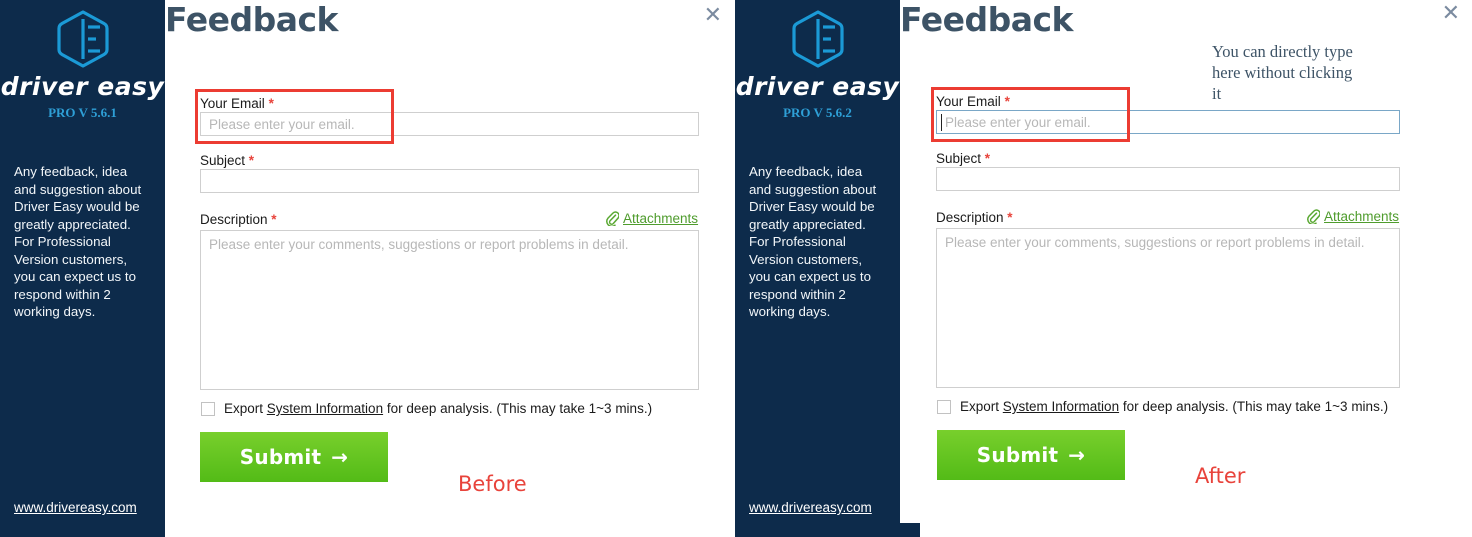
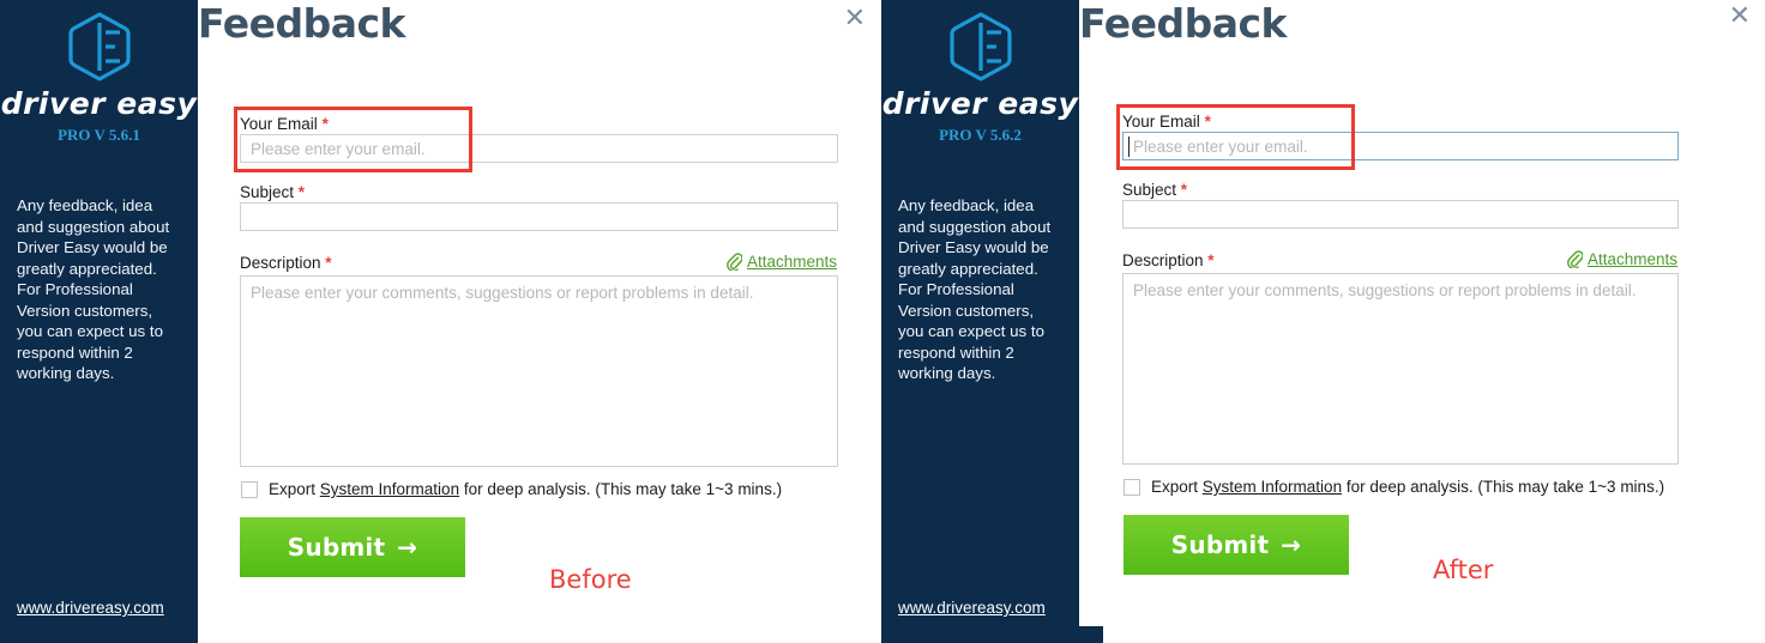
  driver easy
  PRO V 5.6.1
  Any feedback, idea and suggestion about Driver Easy would be greatly appreciated. For Professional Version customers, you can expect us to respond within 2 working days.
  www.drivereasy.com
  ✕
  Feedback
  Your Email *
  Please enter your email.
  Subject *
  Description *
  Attachments
  Please enter your comments, suggestions or report problems in detail.
  Export System Information for deep analysis. (This may take 1~3 mins.)
  Submit
  →
  Before
  driver easy
  PRO V 5.6.2
  Any feedback, idea and suggestion about Driver Easy would be greatly appreciated. For Professional Version customers, you can expect us to respond within 2 working days.
  www.drivereasy.com
  ✕
  Feedback
- You can directly type here without clicking it
  Your Email *
  Please enter your email.
  Subject *
  Description *
  Attachments
  Please enter your comments, suggestions or report problems in detail.
  Export System Information for deep analysis. (This may take 1~3 mins.)
  Submit
  →
  After
